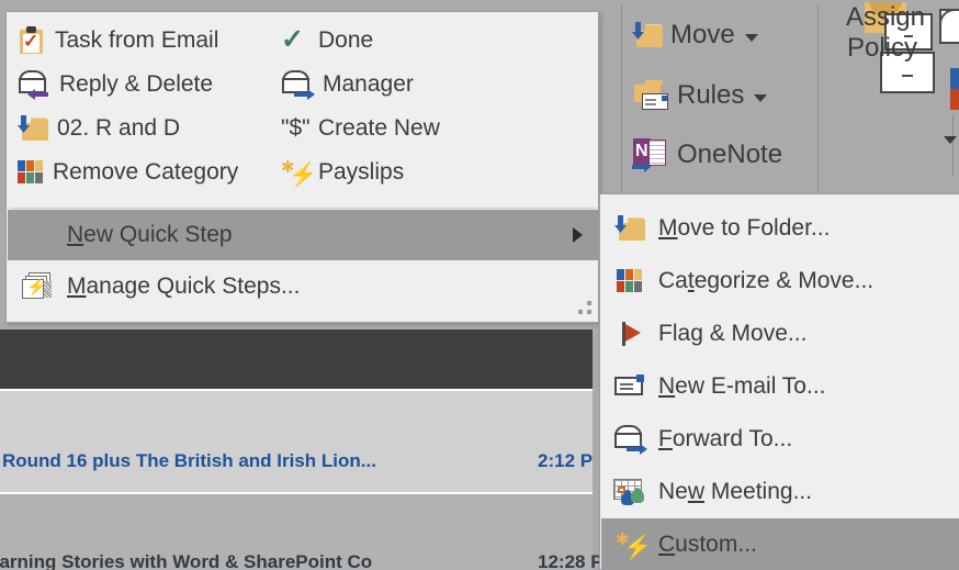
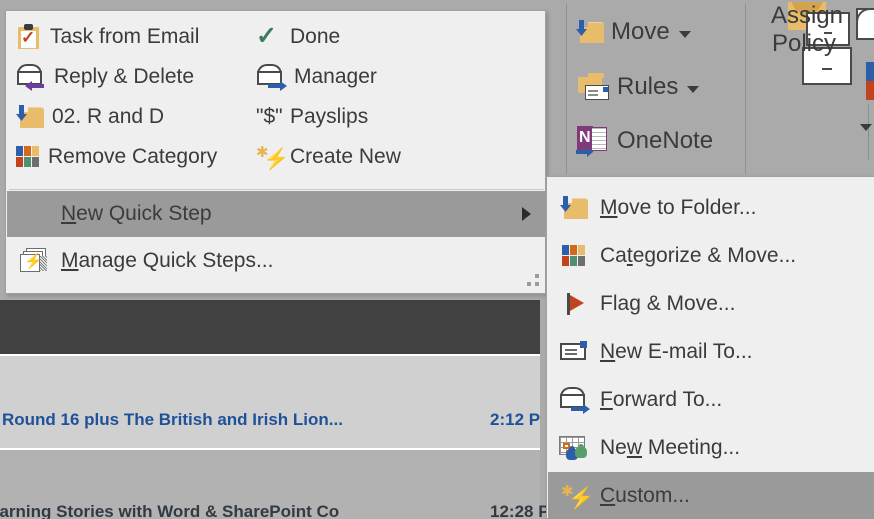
  Move
  Rules
  N
  OneNote
  Assign
  Policy
  Round 16 plus The British and Irish Lion...
  2:12 P
  arning Stories with Word & SharePoint Co
  12:28 P
  ✓
  Task from Email
  ✓
  Done
  Reply & Delete
  Manager
  02. R and D
  "$"
- Create New
+ Payslips
  Remove Category
  ✱
  ⚡
- Payslips
+ Create New
  New Quick Step
  ⚡
  Manage Quick Steps...
  Move to Folder...
  Categorize & Move...
  Flag & Move...
  New E-mail To...
  Forward To...
  New Meeting...
  ✱
  ⚡
  Custom...
